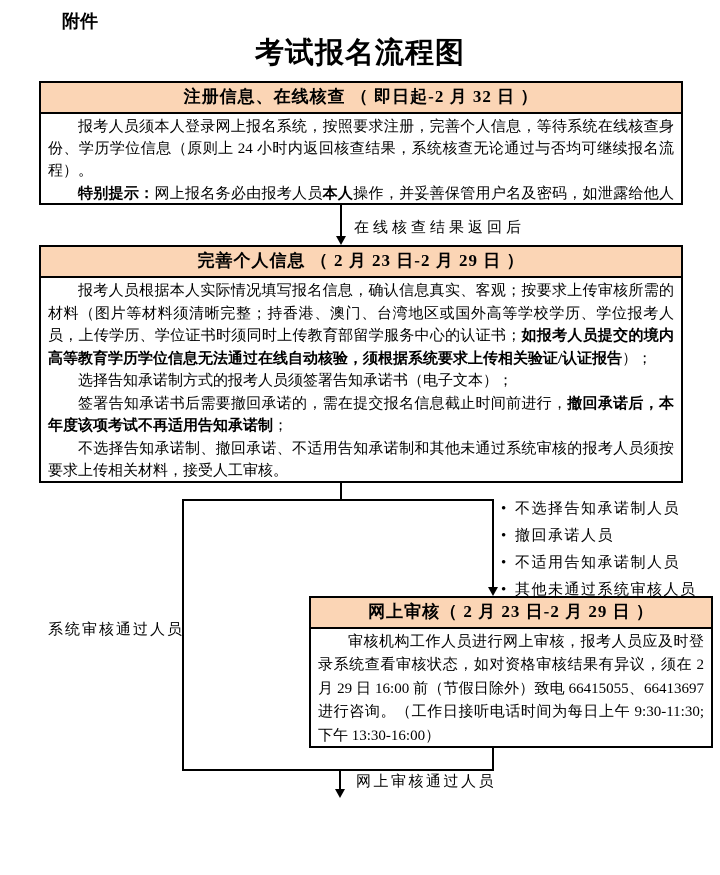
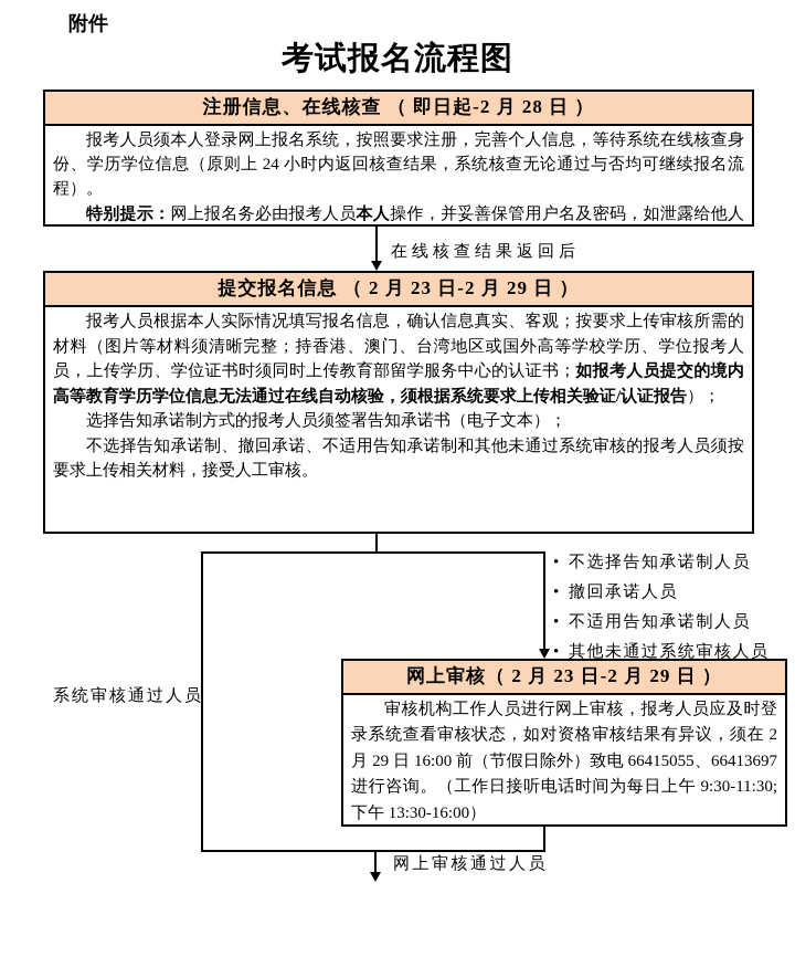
  附件
  考试报名流程图
- 注册信息、在线核查 （ 即日起-2 月 32 日 ）
+ 注册信息、在线核查 （ 即日起-2 月 28 日 ）
  报考人员须本人登录网上报名系统，按照要求注册，完善个人信息，等待系统在线核查身份、学历学位信息（原则上 24 小时内返回核查结果，系统核查无论通过与否均可继续报名流程）。
  在线核查结果返回后
- 完善个人信息 （ 2 月 23 日-2 月 29 日 ）
+ 提交报名信息 （ 2 月 23 日-2 月 29 日 ）
  报考人员根据本人实际情况填写报名信息，确认信息真实、客观；按要求上传审核所需的材料（图片等材料须清晰完整；持香港、澳门、台湾地区或国外高等学校学历、学位报考人员，上传学历、学位证书时须同时上传教育部留学服务中心的认证书；如报考人员提交的境内高等教育学历学位信息无法通过在线自动核验，须根据系统要求上传相关验证/认证报告）；
  选择告知承诺制方式的报考人员须签署告知承诺书（电子文本）；
- 签署告知承诺书后需要撤回承诺的，需在提交报名信息截止时间前进行，撤回承诺后，本年度该项考试不再适用告知承诺制；
  不选择告知承诺制、撤回承诺、不适用告知承诺制和其他未通过系统审核的报考人员须按要求上传相关材料，接受人工审核。
  • 不选择告知承诺制人员
  • 撤回承诺人员
  • 不适用告知承诺制人员
  • 其他未通过系统审核人员
  系统审核通过人员
  网上审核（ 2 月 23 日-2 月 29 日 ）
  审核机构工作人员进行网上审核，报考人员应及时登录系统查看审核状态，如对资格审核结果有异议，须在 2 月 29 日 16:00 前（节假日除外）致电 66415055、66413697 进行咨询。（工作日接听电话时间为每日上午 9:30-11:30;下午 13:30-16:00）
  网上审核通过人员
